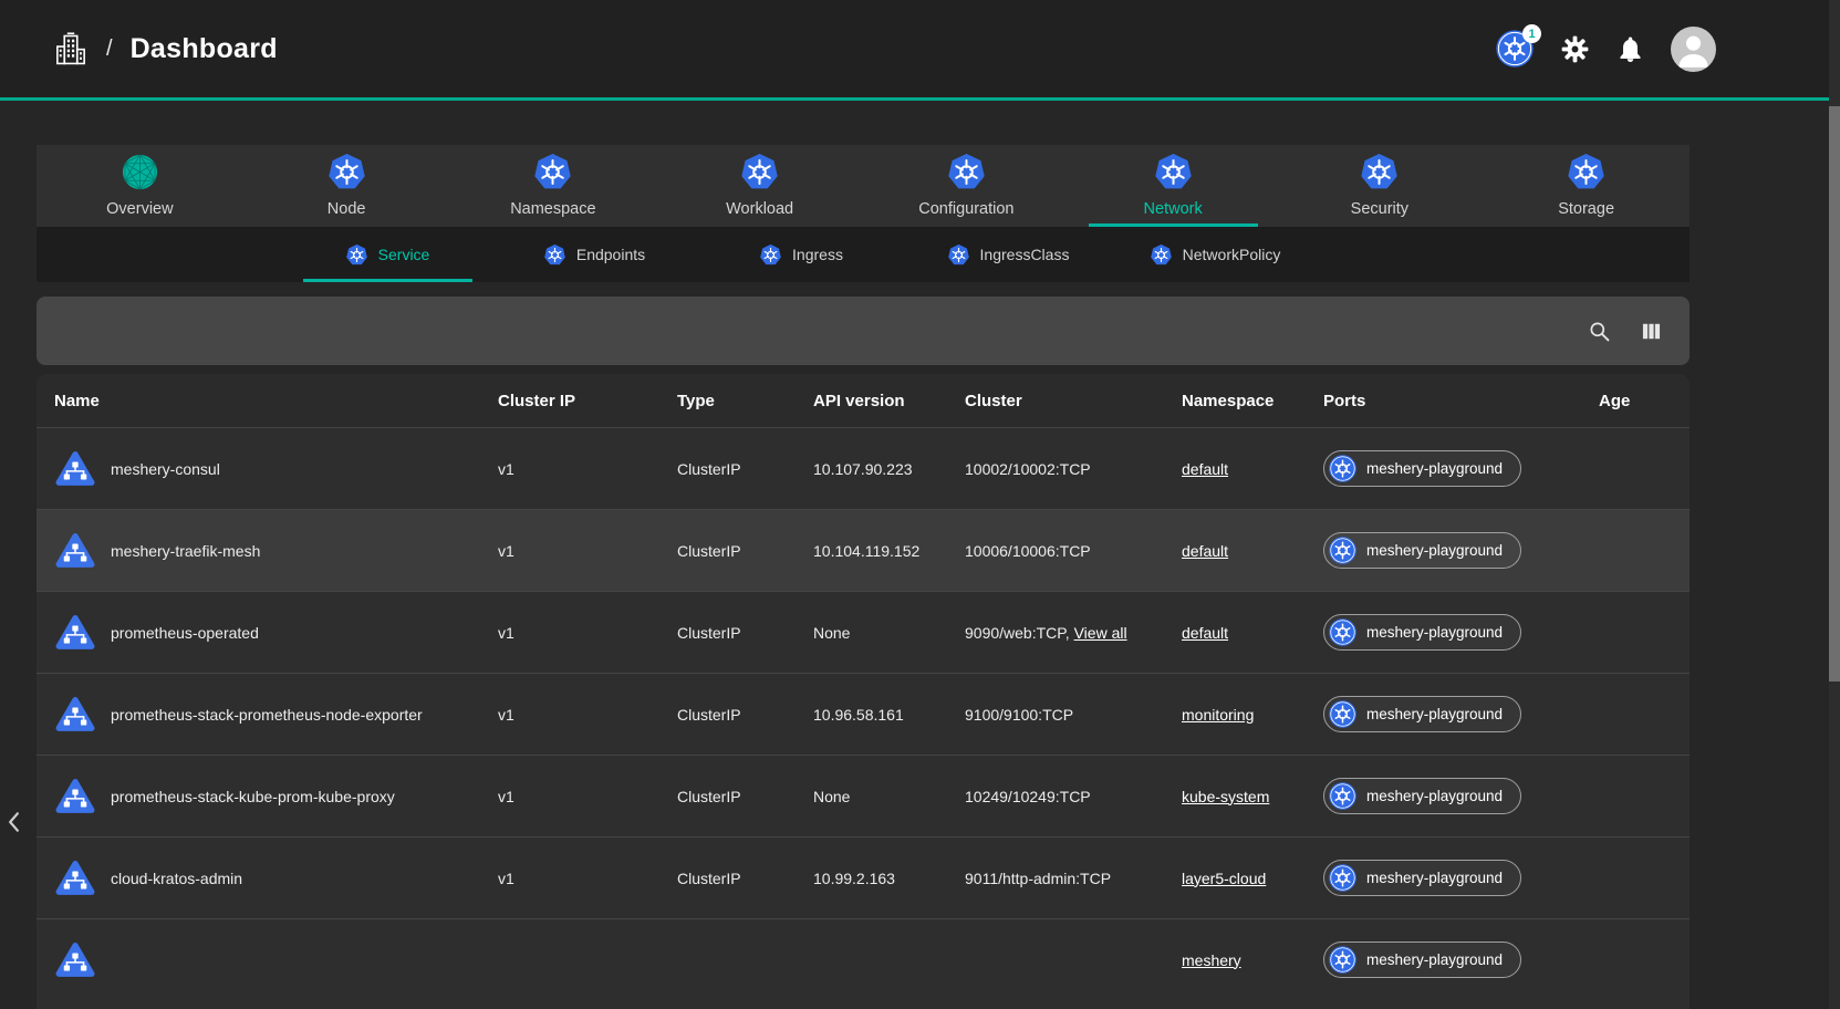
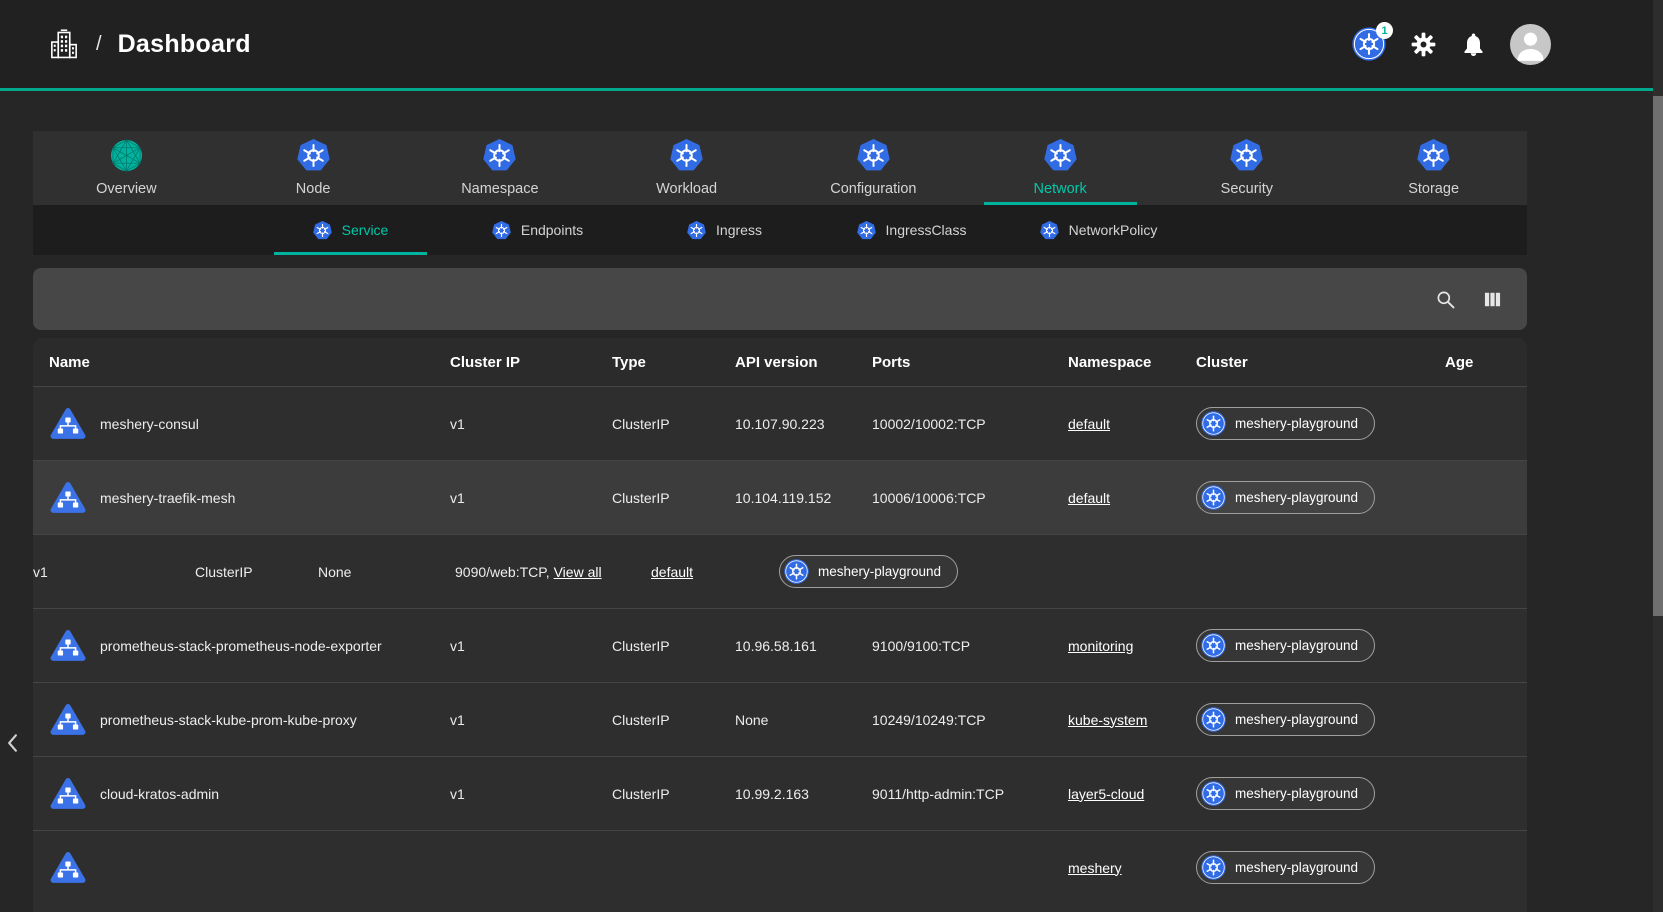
  /
  Dashboard
  1
  Overview
  Node
  Namespace
  Workload
  Configuration
  Network
  Security
  Storage
  Service
  Endpoints
  Ingress
  IngressClass
  NetworkPolicy
  Name
  Cluster IP
  Type
  API version
- Cluster
+ Ports
  Namespace
- Ports
+ Cluster
  Age
  meshery-consul
  v1
  ClusterIP
  10.107.90.223
  10002/10002:TCP
  default
  meshery-playground
  meshery-traefik-mesh
  v1
  ClusterIP
  10.104.119.152
  10006/10006:TCP
  default
  meshery-playground
- prometheus-operated
  v1
  ClusterIP
  None
  9090/web:TCP, View all
  default
  meshery-playground
  prometheus-stack-prometheus-node-exporter
  v1
  ClusterIP
  10.96.58.161
  9100/9100:TCP
  monitoring
  meshery-playground
  prometheus-stack-kube-prom-kube-proxy
  v1
  ClusterIP
  None
  10249/10249:TCP
  kube-system
  meshery-playground
  cloud-kratos-admin
  v1
  ClusterIP
  10.99.2.163
  9011/http-admin:TCP
  layer5-cloud
  meshery-playground
  meshery
  meshery-playground
